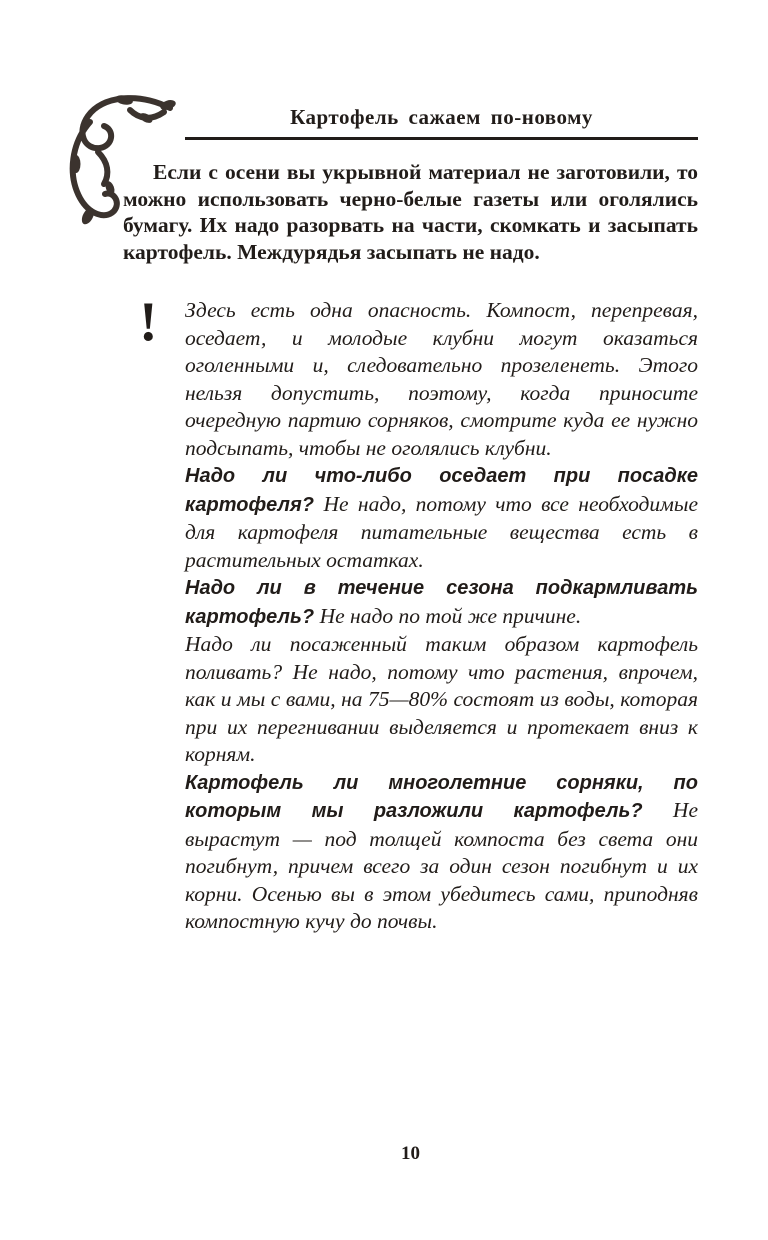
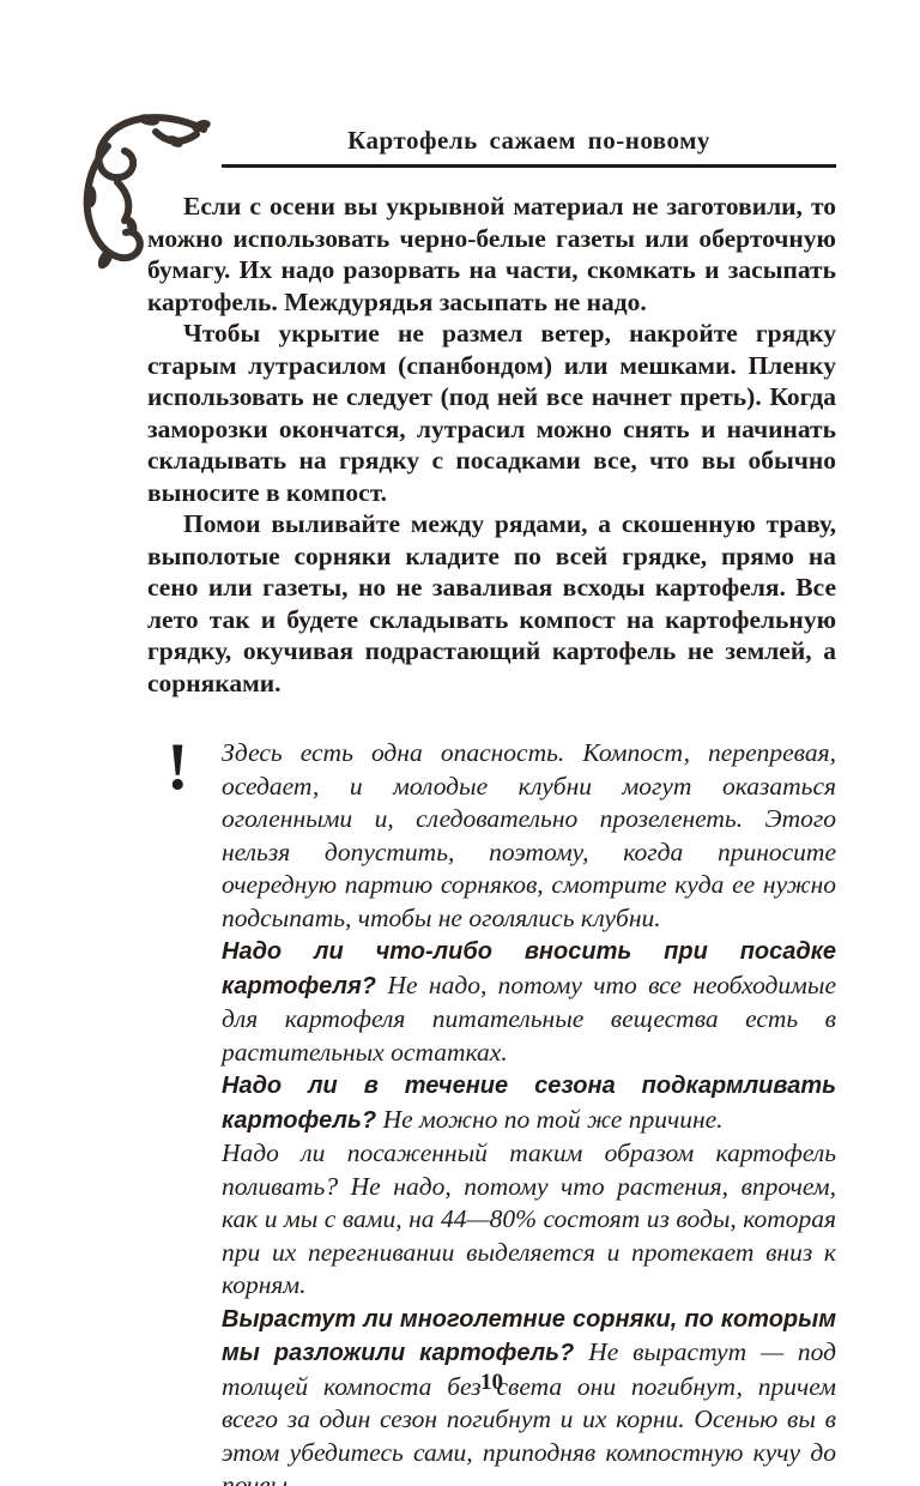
  Картофель сажаем по-новому
- Если с осени вы укрывной материал не заготовили, то можно использовать черно-белые газеты или оголялись бумагу. Их надо разорвать на части, скомкать и засыпать картофель. Междурядья засыпать не надо.
+ Если с осени вы укрывной материал не заготовили, то можно использовать черно-белые газеты или оберточную бумагу. Их надо разорвать на части, скомкать и засыпать картофель. Междурядья засыпать не надо.
+ Чтобы укрытие не размел ветер, накройте грядку старым лутрасилом (спанбондом) или мешками. Пленку использовать не следует (под ней все начнет преть). Когда заморозки окончатся, лутрасил можно снять и начинать складывать на грядку с посадками все, что вы обычно выносите в компост.
+ Помои выливайте между рядами, а скошенную траву, выполотые сорняки кладите по всей грядке, прямо на сено или газеты, но не заваливая всходы картофеля. Все лето так и будете складывать компост на картофельную грядку, окучивая подрастающий картофель не землей, а сорняками.
  !
  Здесь есть одна опасность. Компост, перепревая, оседает, и молодые клубни могут оказаться оголенными и, следовательно прозеленеть. Этого нельзя допустить, поэтому, когда приносите очередную партию сорняков, смотрите куда ее нужно подсыпать, чтобы не оголялись клубни.
- Надо ли что-либо оседает при посадке картофеля? Не надо, потому что все необходимые для картофеля питательные вещества есть в растительных остатках.
+ Надо ли что-либо вносить при посадке картофеля? Не надо, потому что все необходимые для картофеля питательные вещества есть в растительных остатках.
- Надо ли в течение сезона подкармливать картофель? Не надо по той же причине.
+ Надо ли в течение сезона подкармливать картофель? Не можно по той же причине.
- Надо ли посаженный таким образом картофель поливать? Не надо, потому что растения, впрочем, как и мы с вами, на 75—80% состоят из воды, которая при их перегнивании выделяется и протекает вниз к корням.
+ Надо ли посаженный таким образом картофель поливать? Не надо, потому что растения, впрочем, как и мы с вами, на 44—80% состоят из воды, которая при их перегнивании выделяется и протекает вниз к корням.
- Картофель ли многолетние сорняки, по которым мы разложили картофель? Не вырастут — под толщей компоста без света они погибнут, причем всего за один сезон погибнут и их корни. Осенью вы в этом убедитесь сами, приподняв компостную кучу до почвы.
+ Вырастут ли многолетние сорняки, по которым мы разложили картофель? Не вырастут — под толщей компоста без света они погибнут, причем всего за один сезон погибнут и их корни. Осенью вы в этом убедитесь сами, приподняв компостную кучу до почвы.
  10
